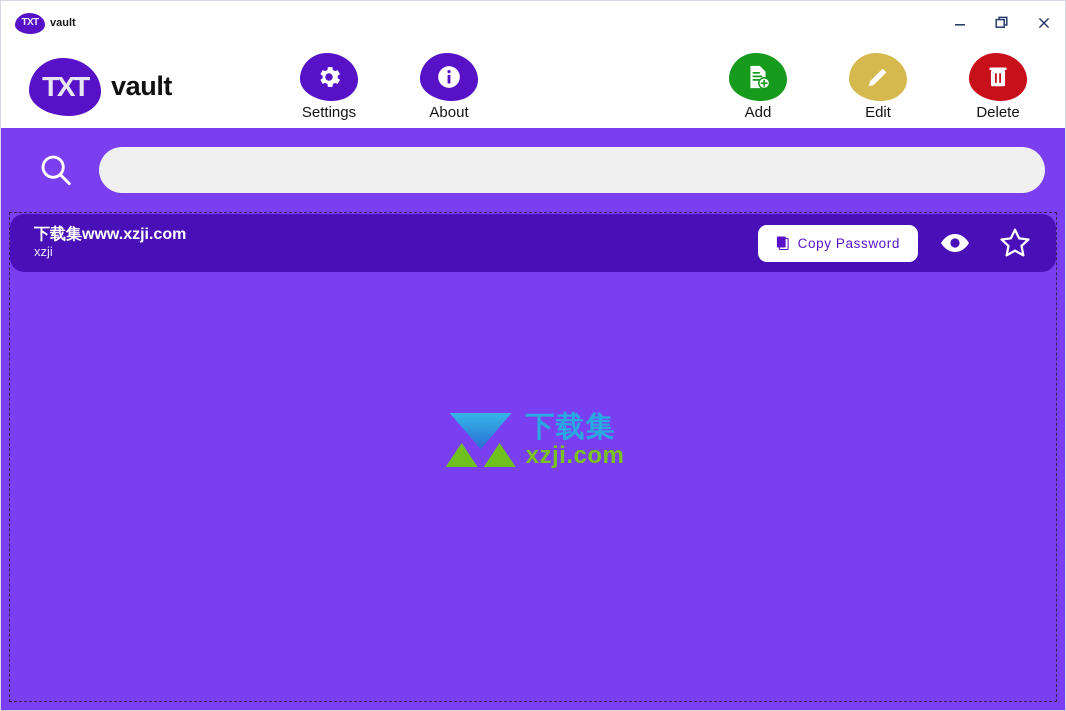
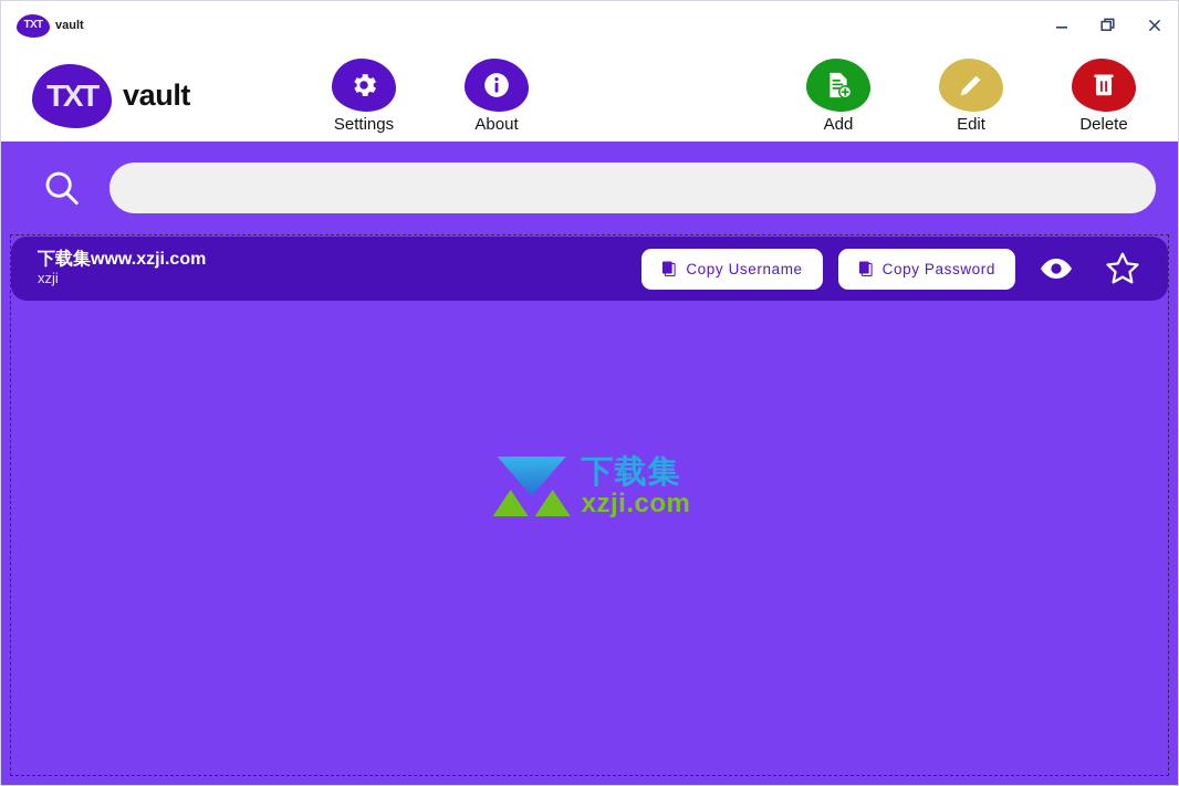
  TXT
  vault
  TXT
  vault
  Settings
  About
  Add
  Edit
  Delete
  下载集www.xzji.com
  xzji
+ Copy Username
  Copy Password
  下载集
  xzji.com
